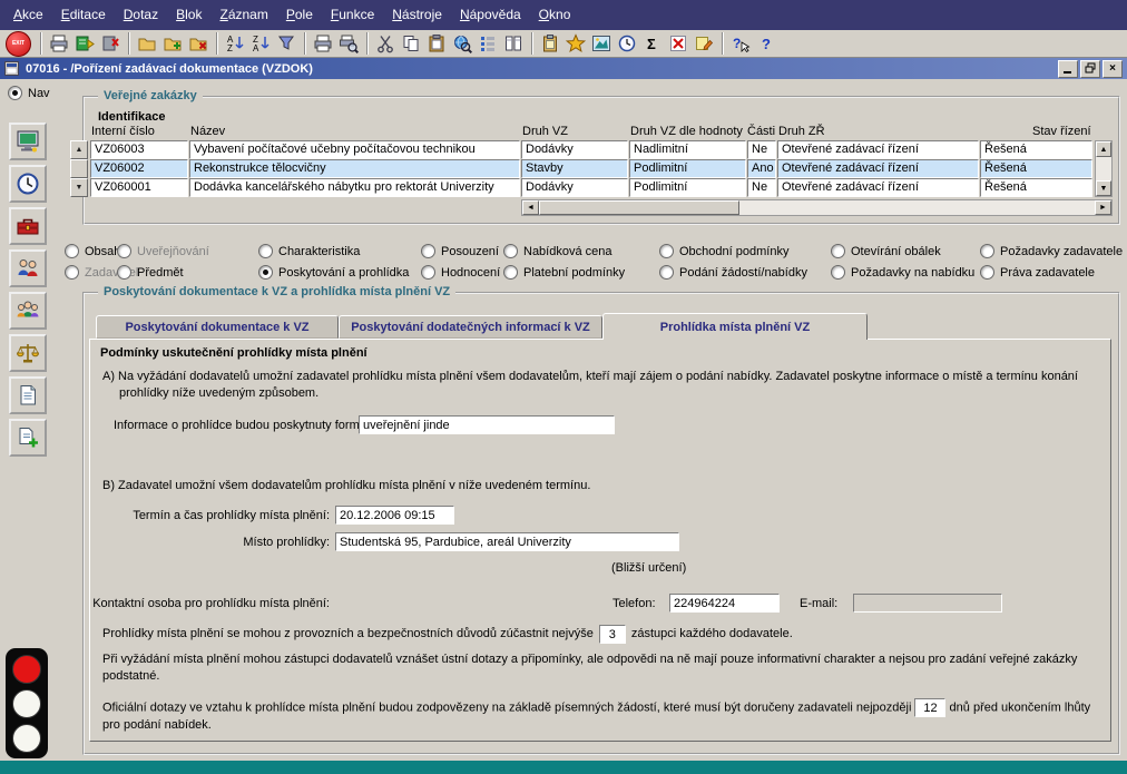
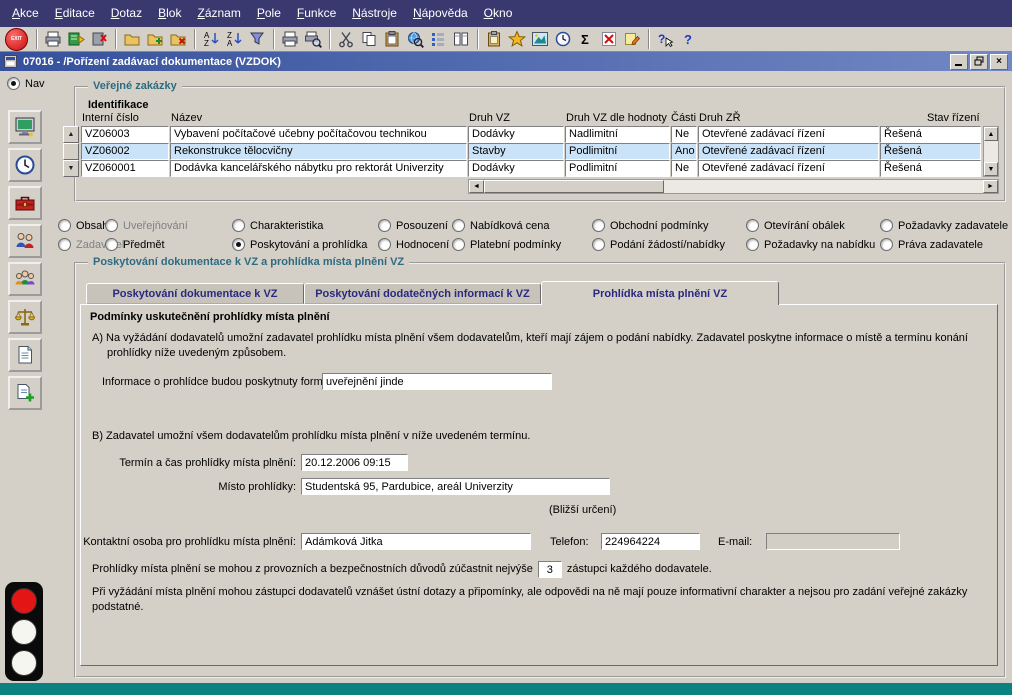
  Akce
  Editace
  Dotaz
  Blok
  Záznam
  Pole
  Funkce
  Nástroje
  Nápověda
  Okno
  A
  Z
  Z
  A
  Σ
  ?
  ?
  07016 - /Pořízení zadávací dokumentace (VZDOK)
  ×
  Nav
  Veřejné zakázky
  Identifikace
  Interní číslo
  Název
  Druh VZ
  Druh VZ dle hodnoty
  Části
  Druh ZŘ
  Stav řízení
  VZ06003
  Vybavení počítačové učebny počítačovou technikou
  Dodávky
  Nadlimitní
  Ne
  Otevřené zadávací řízení
  Řešená
  VZ06002
  Rekonstrukce tělocvičny
  Stavby
  Podlimitní
  Ano
  Otevřené zadávací řízení
  Řešená
  VZ060001
  Dodávka kancelářského nábytku pro rektorát Univerzity
  Dodávky
  Podlimitní
  Ne
  Otevřené zadávací řízení
  Řešená
  Obsa
  Uveřejňování
  Charakteristika
  Posouzení
  Nabídková cena
  Obchodní podmínky
  Otevírání obálek
  Požadavky zadavatele
  Zadavel
  Předmět
  Poskytování a prohlídka
  Hodnocení
  Platební podmínky
  Podání žádostí/nabídky
  Požadavky na nabídku
  Práva zadavatele
  Poskytování dokumentace k VZ a prohlídka místa plnění VZ
  Poskytování dokumentace k VZ
  Poskytování dodatečných informací k VZ
  Prohlídka místa plnění VZ
  Podmínky uskutečnění prohlídky místa plnění
  A) Na vyžádání dodavatelů umožní zadavatel prohlídku místa plnění všem dodavatelům, kteří mají zájem o podání nabídky. Zadavatel poskytne informace o místě a termínu konání prohlídky níže uvedeným způsobem.
  Informace o prohlídce budou poskytnuty form
  uveřejnění jinde
  B) Zadavatel umožní všem dodavatelům prohlídku místa plnění v níže uvedeném termínu.
  Termín a čas prohlídky místa plnění:
  20.12.2006 09:15
  Místo prohlídky:
  Studentská 95, Pardubice, areál Univerzity
  (Bližší určení)
  Kontaktní osoba pro prohlídku místa plnění:
+ Adámková Jitka
  Telefon:
  224964224
  E-mail:
  Prohlídky místa plnění se mohou z provozních a bezpečnostních důvodů zúčastnit nejvýše
  3
  zástupci každého dodavatele.
  Při vyžádání místa plnění mohou zástupci dodavatelů vznášet ústní dotazy a připomínky, ale odpovědi na ně mají pouze informativní charakter a nejsou pro zadání veřejné zakázky podstatné.
- Oficiální dotazy ve vztahu k prohlídce místa plnění budou zodpovězeny na základě písemných žádostí, které musí být doručeny zadavateli nejpozději 12 dnů před ukončením lhůty pro podání nabídek.
